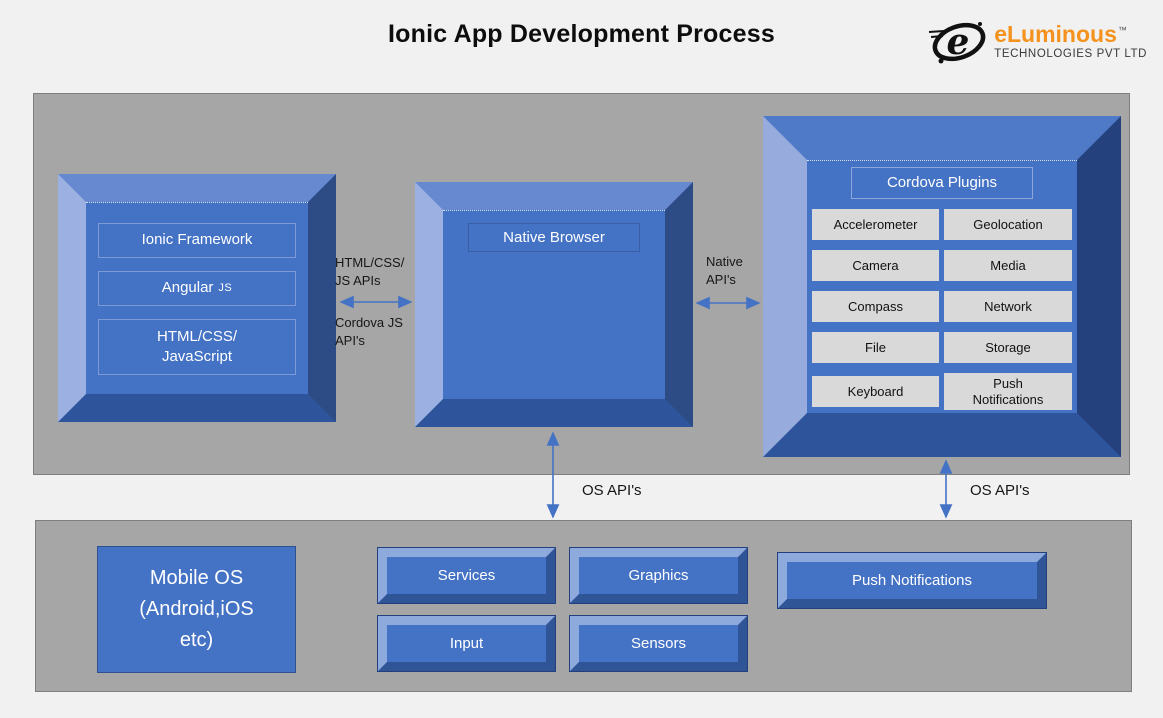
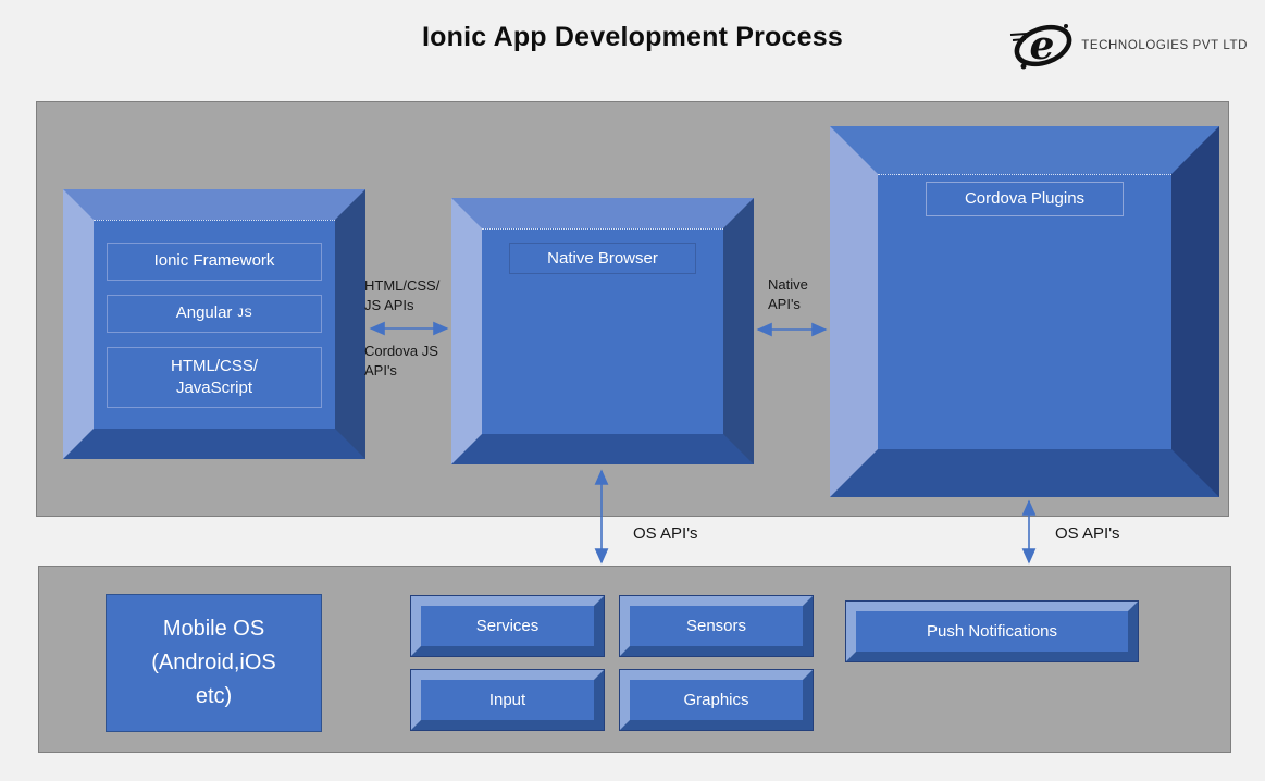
  Ionic App Development Process
  e
- eLuminous™
  TECHNOLOGIES PVT LTD
  Ionic Framework
  Angular
  JS
  HTML/CSS/
  JavaScript
  Native Browser
  Cordova Plugins
- Accelerometer
- Geolocation
- Camera
- Media
- Compass
- Network
- File
- Storage
- Keyboard
- Push
- Notifications
  HTML/CSS/
  JS APIs
  Cordova JS
  API's
  Native
  API's
  OS API's
  OS API's
  Mobile OS
  (Android,iOS
  etc)
  Services
- Graphics
+ Sensors
  Input
- Sensors
+ Graphics
  Push Notifications
